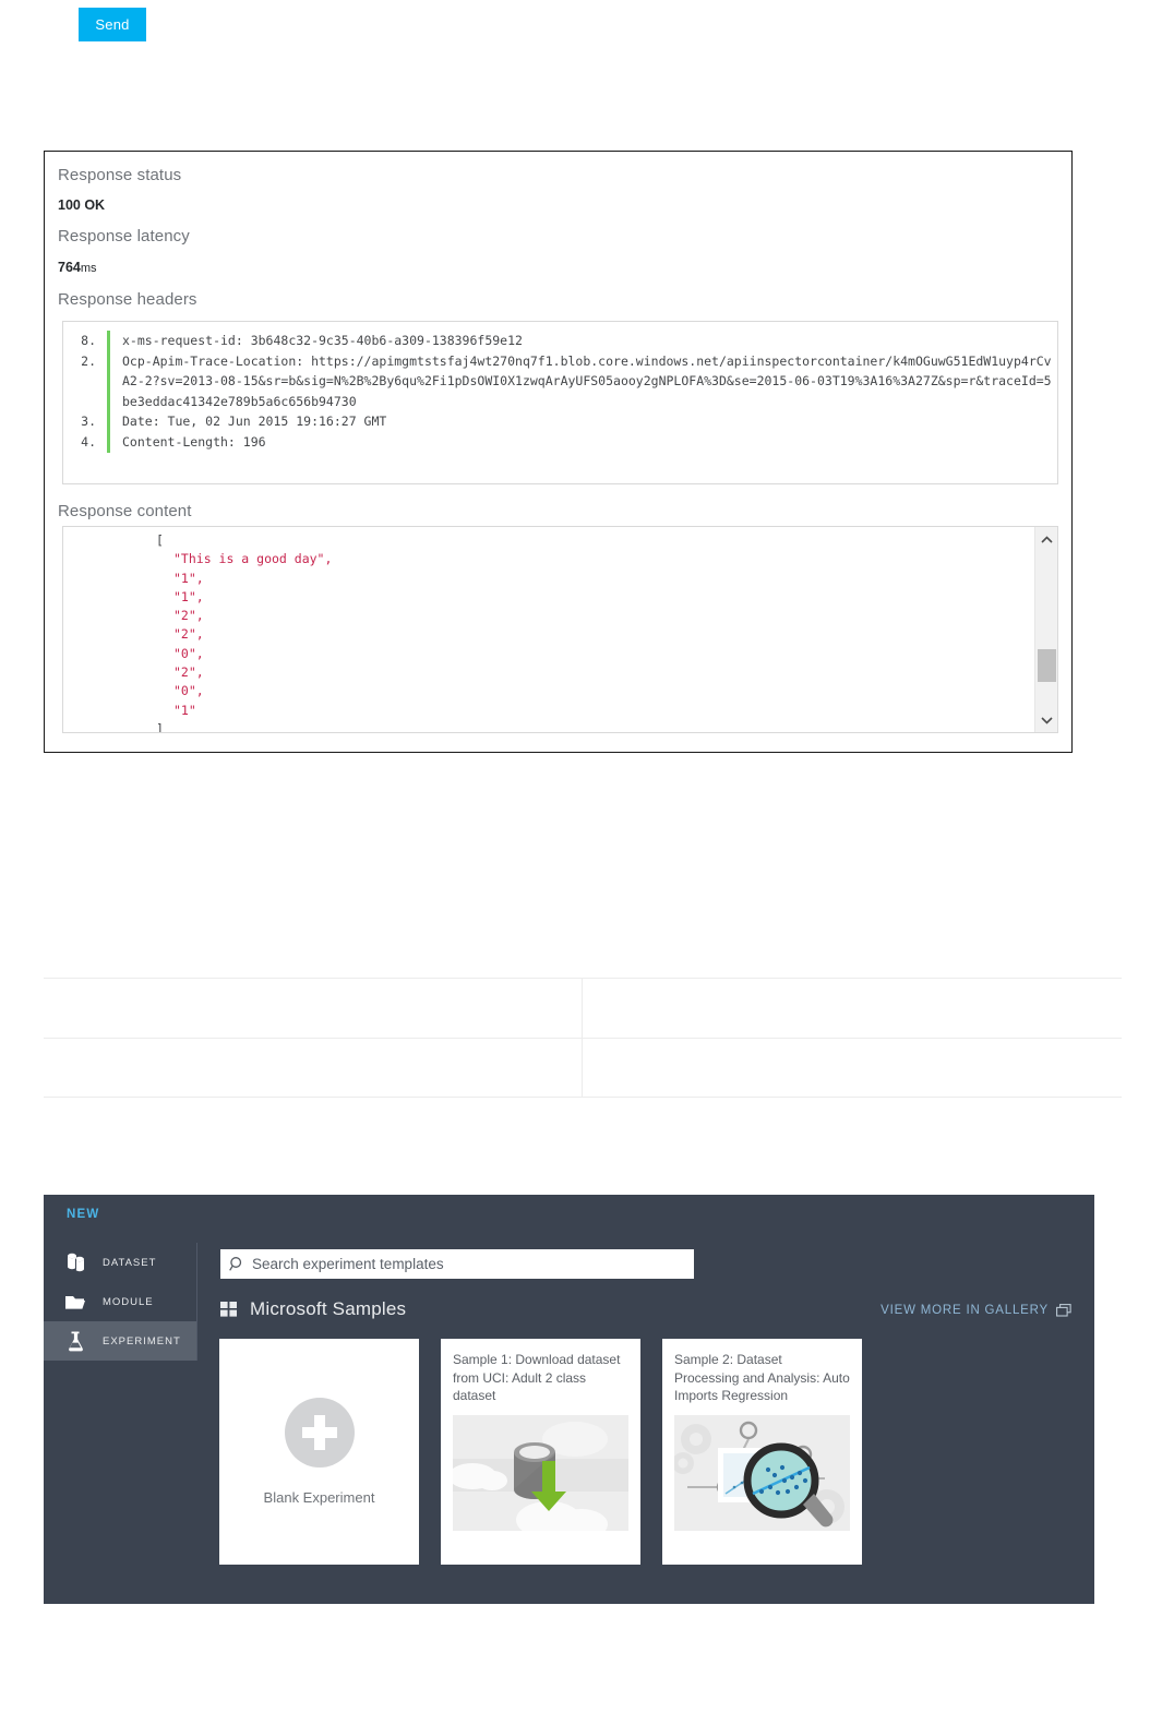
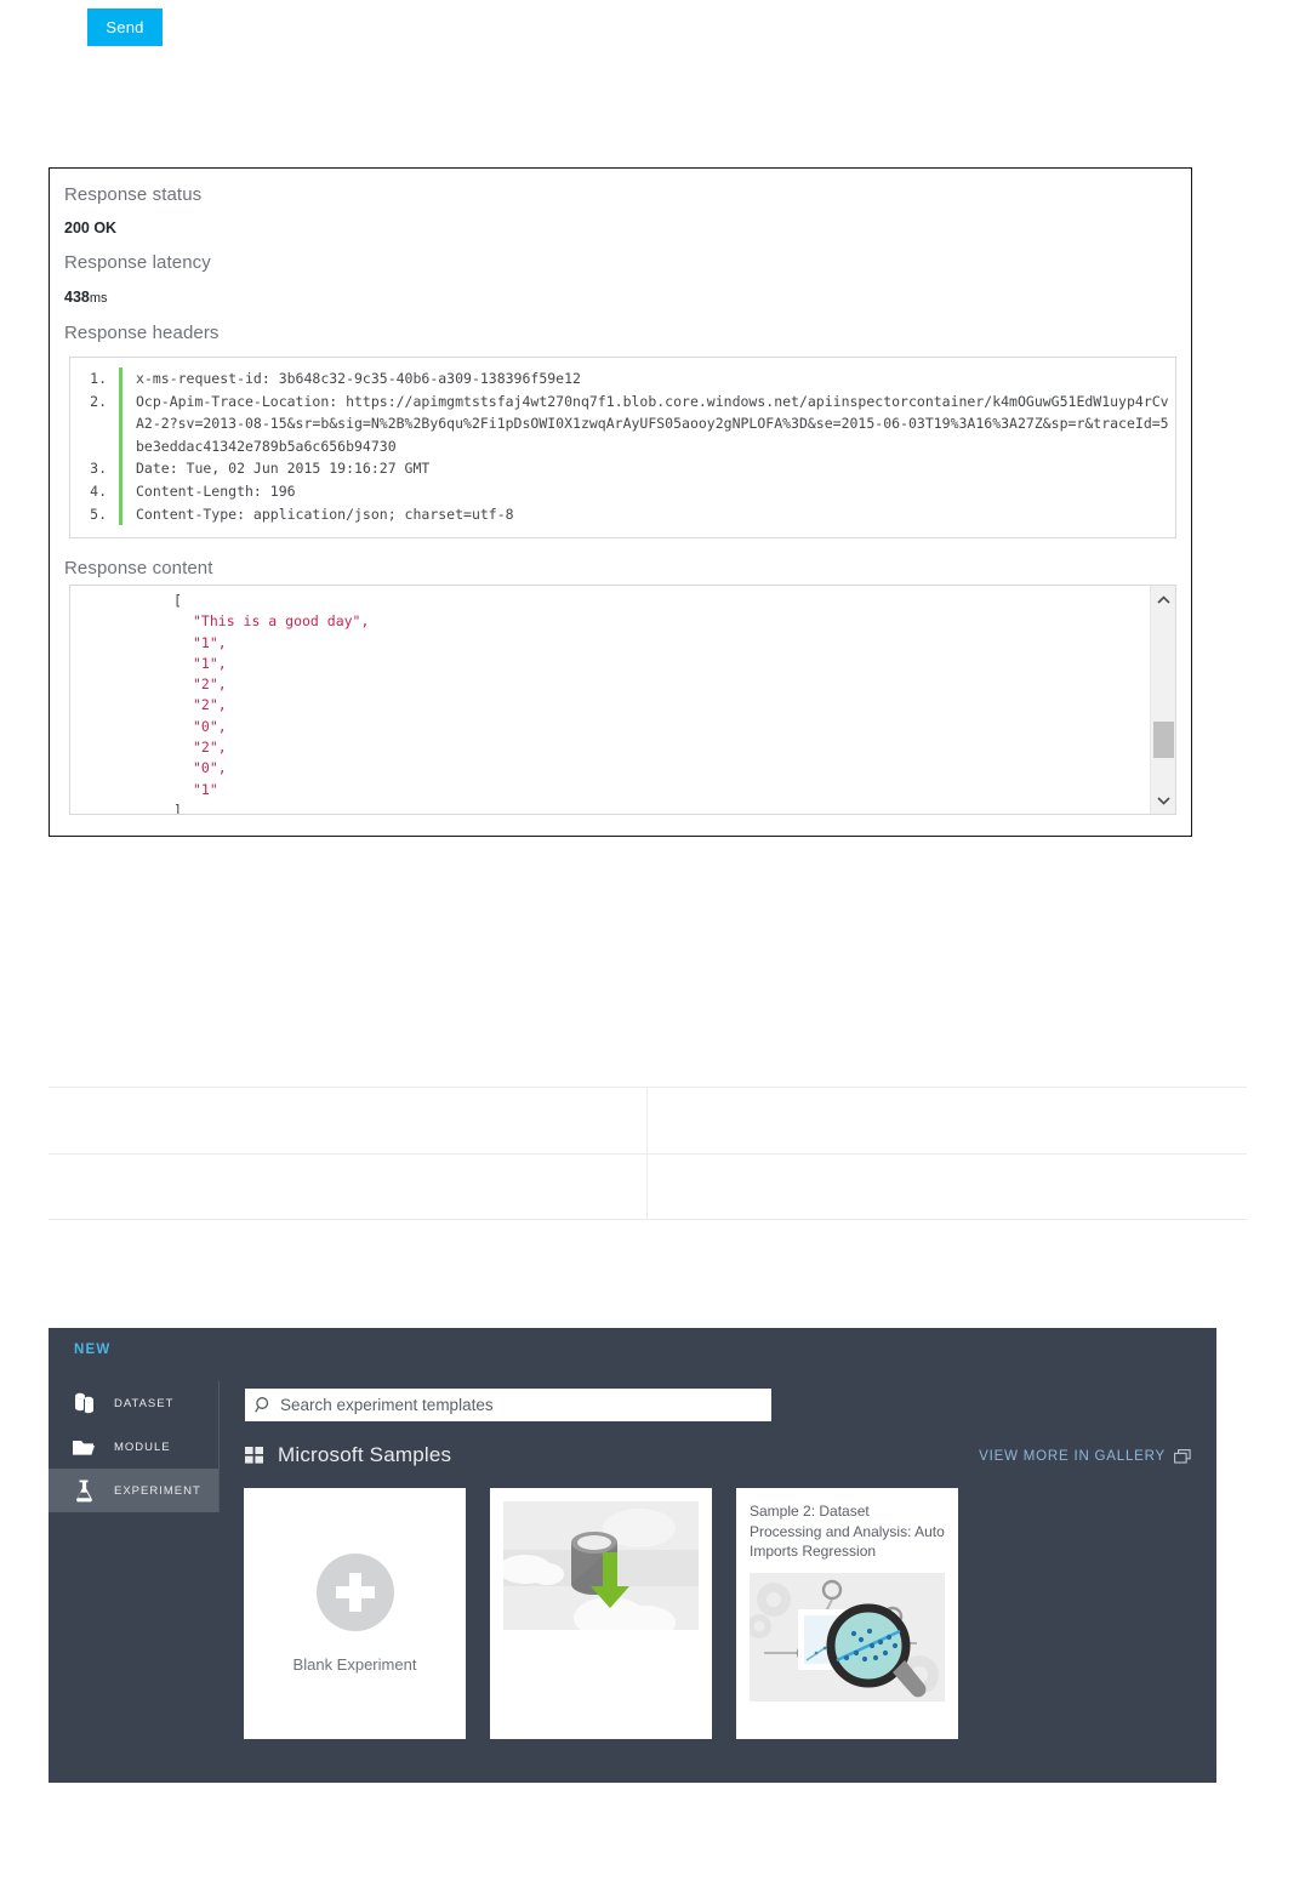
  Send
  Response status
- 100 OK
+ 200 OK
  Response latency
- 764ms
+ 438ms
  Response headers
- 8.
+ 1.
  x-ms-request-id: 3b648c32-9c35-40b6-a309-138396f59e12
  2.
  Ocp-Apim-Trace-Location: https://apimgmtstsfaj4wt270nq7f1.blob.core.windows.net/apiinspectorcontainer/k4mOGuwG51EdW1uyp4rCvA2-2?sv=2013-08-15&sr=b&sig=N%2B%2By6qu%2Fi1pDsOWI0X1zwqArAyUFS05aooy2gNPLOFA%3D&se=2015-06-03T19%3A16%3A27Z&sp=r&traceId=5be3eddac41342e789b5a6c656b94730
  3.
  Date: Tue, 02 Jun 2015 19:16:27 GMT
  4.
  Content-Length: 196
+ 5.
+ Content-Type: application/json; charset=utf-8
  Response content
  [
  "This is a good day",
  "1",
  "1",
  "2",
  "2",
  "0",
  "2",
  "0",
  "1"
  ]
  NEW
  DATASET
  MODULE
  EXPERIMENT
  Search experiment templates
  Microsoft Samples
  VIEW MORE IN GALLERY
  Blank Experiment
- Sample 1: Download dataset from UCI: Adult 2 class dataset
  Sample 2: Dataset Processing and Analysis: Auto Imports Regression
